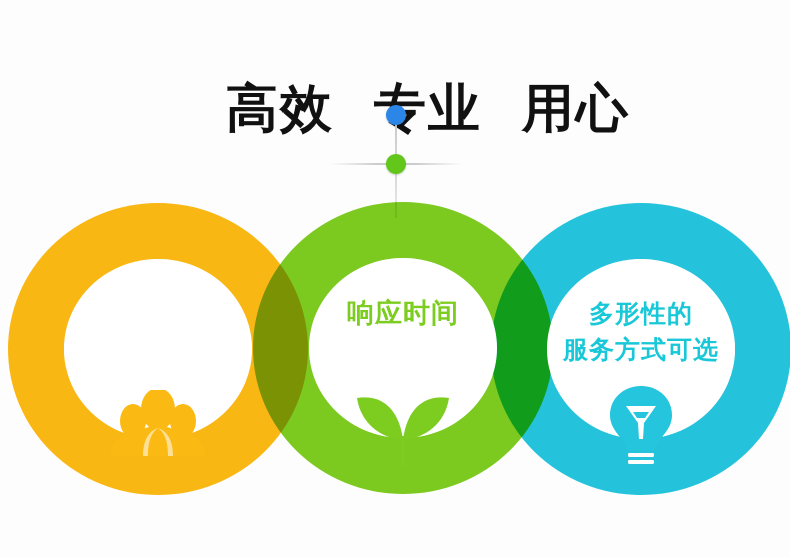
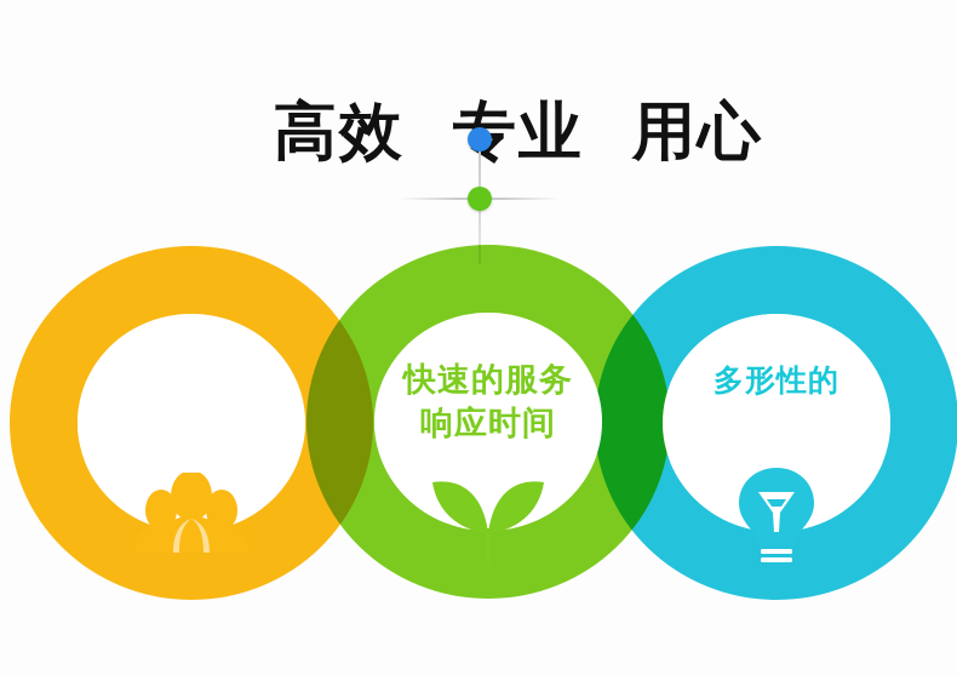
  高效 业 用心
+ 快速的服务
  响应时间
  多形性的
- 服务方式可选
